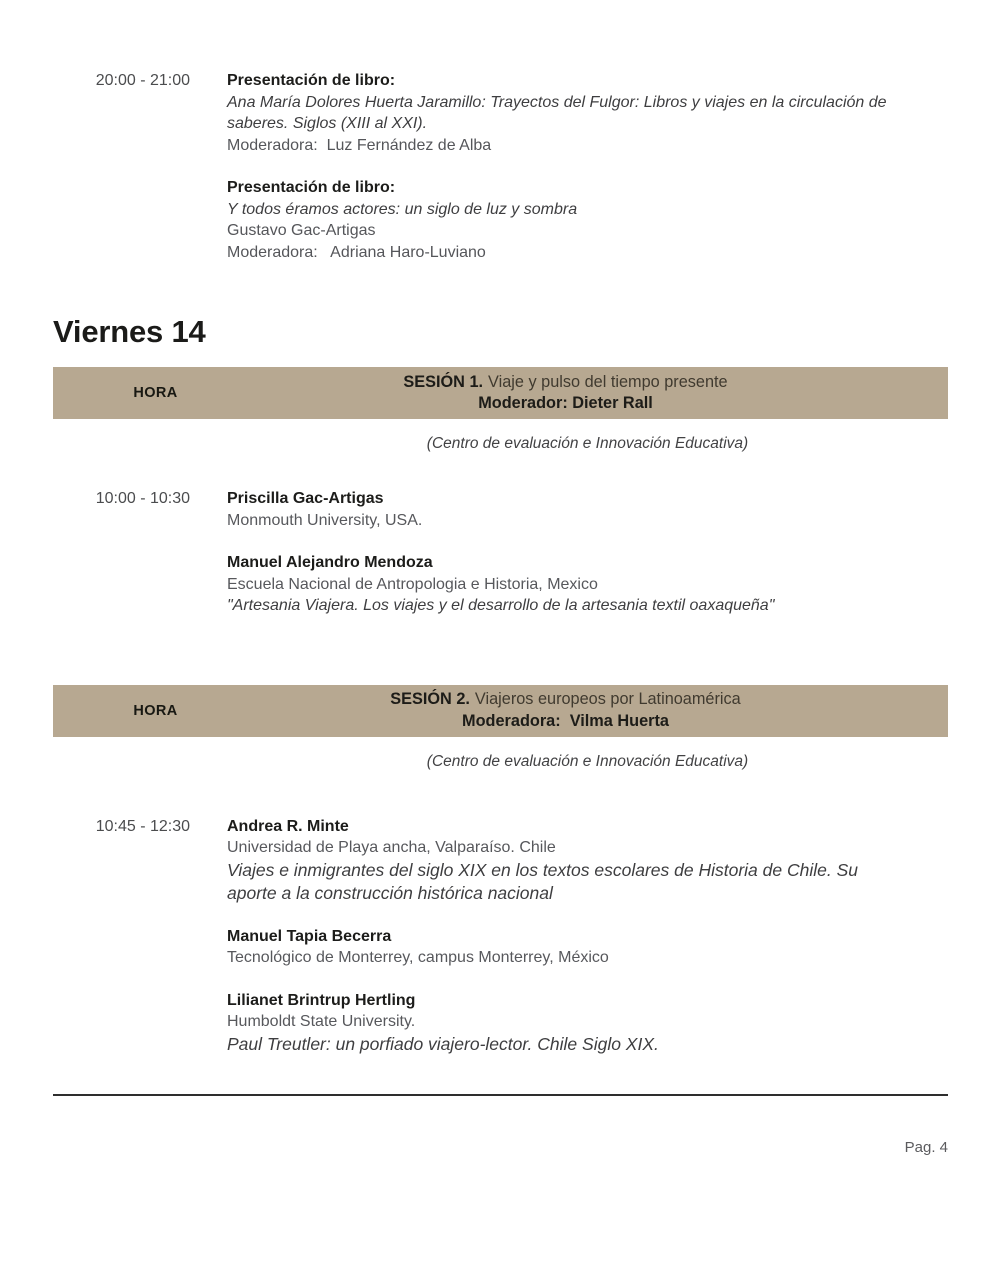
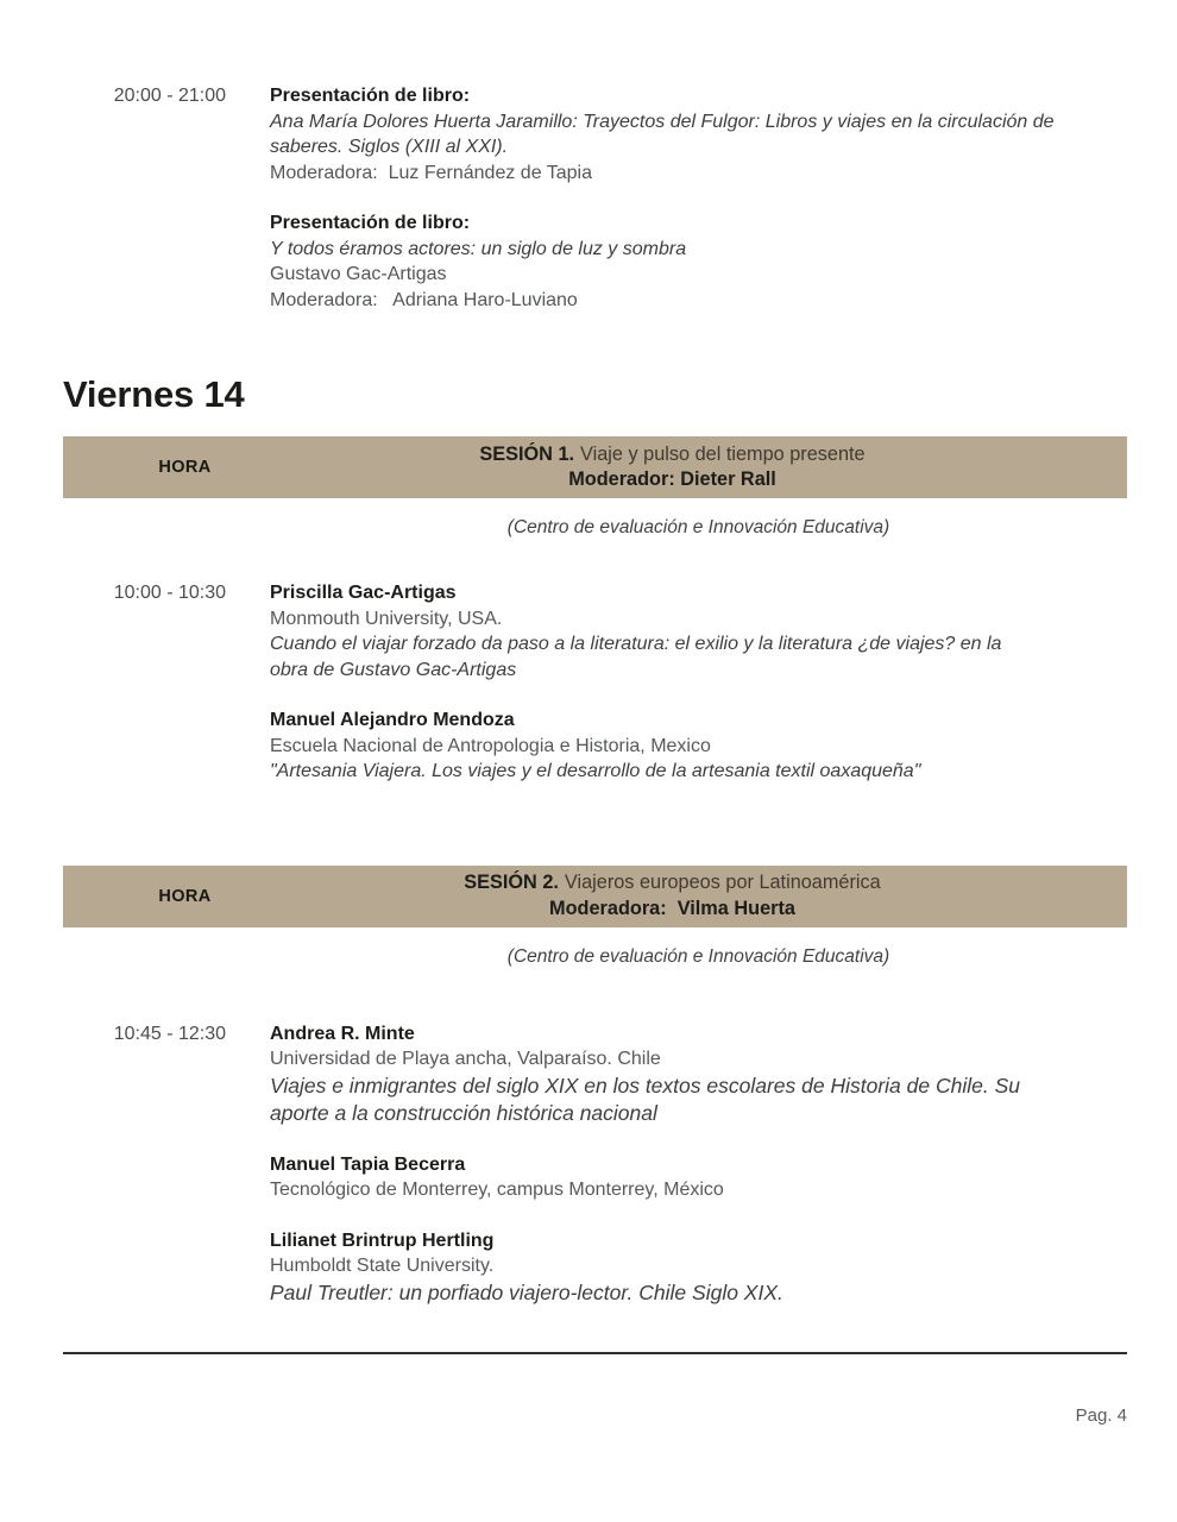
  20:00 - 21:00
  Presentación de libro:
  Ana María Dolores Huerta Jaramillo: Trayectos del Fulgor: Libros y viajes en la circulación de
  saberes. Siglos (XIII al XXI).
- Moderadora: Luz Fernández de Alba
+ Moderadora: Luz Fernández de Tapia
  Presentación de libro:
  Y todos éramos actores: un siglo de luz y sombra
  Gustavo Gac-Artigas
  Moderadora: Adriana Haro-Luviano
  Viernes 14
  HORA
  SESIÓN 1. Viaje y pulso del tiempo presente
  Moderador: Dieter Rall
  (Centro de evaluación e Innovación Educativa)
  10:00 - 10:30
  Priscilla Gac-Artigas
  Monmouth University, USA.
+ Cuando el viajar forzado da paso a la literatura: el exilio y la literatura ¿de viajes? en la
+ obra de Gustavo Gac-Artigas
  Manuel Alejandro Mendoza
  Escuela Nacional de Antropologia e Historia, Mexico
  "Artesania Viajera. Los viajes y el desarrollo de la artesania textil oaxaqueña"
  HORA
  SESIÓN 2. Viajeros europeos por Latinoamérica
  Moderadora: Vilma Huerta
  (Centro de evaluación e Innovación Educativa)
  10:45 - 12:30
  Andrea R. Minte
  Universidad de Playa ancha, Valparaíso. Chile
  Viajes e inmigrantes del siglo XIX en los textos escolares de Historia de Chile. Su
  aporte a la construcción histórica nacional
  Manuel Tapia Becerra
  Tecnológico de Monterrey, campus Monterrey, México
  Lilianet Brintrup Hertling
  Humboldt State University.
  Paul Treutler: un porfiado viajero-lector. Chile Siglo XIX.
  Pag. 4
